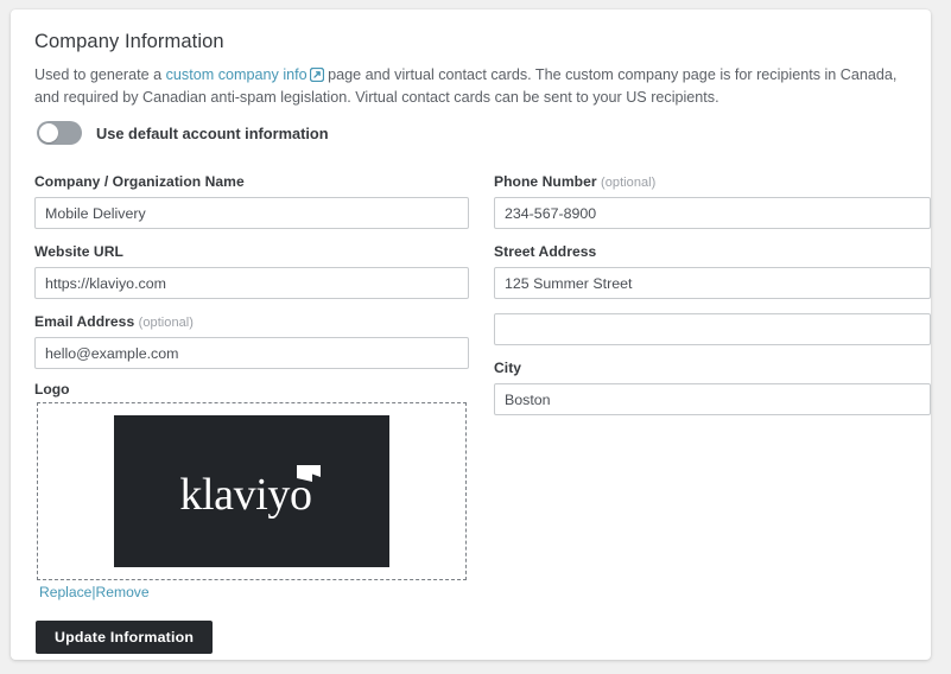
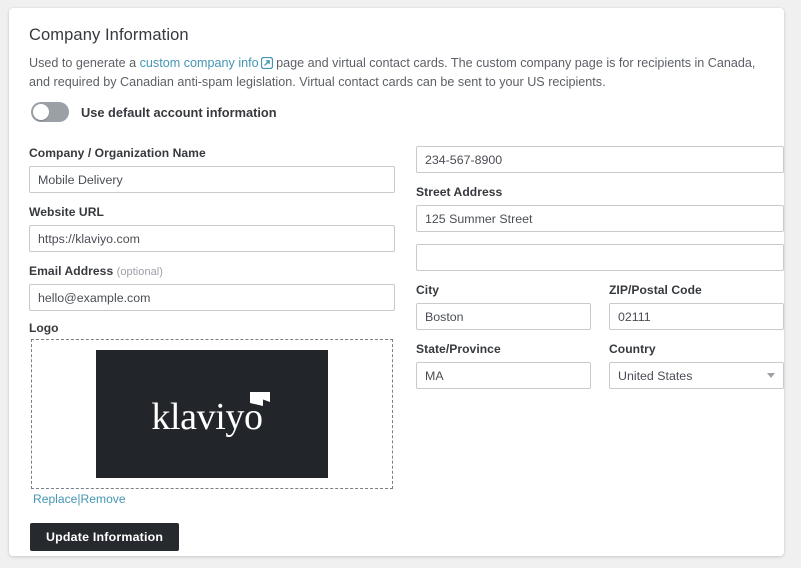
  Company Information
  Used to generate a custom company info page and virtual contact cards. The custom company page is for recipients in Canada, and required by Canadian anti-spam legislation. Virtual contact cards can be sent to your US recipients.
  Use default account information
  Company / Organization Name
  Mobile Delivery
  Website URL
  https://klaviyo.com
  Email Address (optional)
  hello@example.com
- Phone Number (optional)
  234-567-8900
  Street Address
  125 Summer Street
  City
  Boston
+ ZIP/Postal Code
+ 02111
+ State/Province
+ MA
+ Country
+ United States
  Logo
  klaviyo
  Replace|Remove
  Update Information
